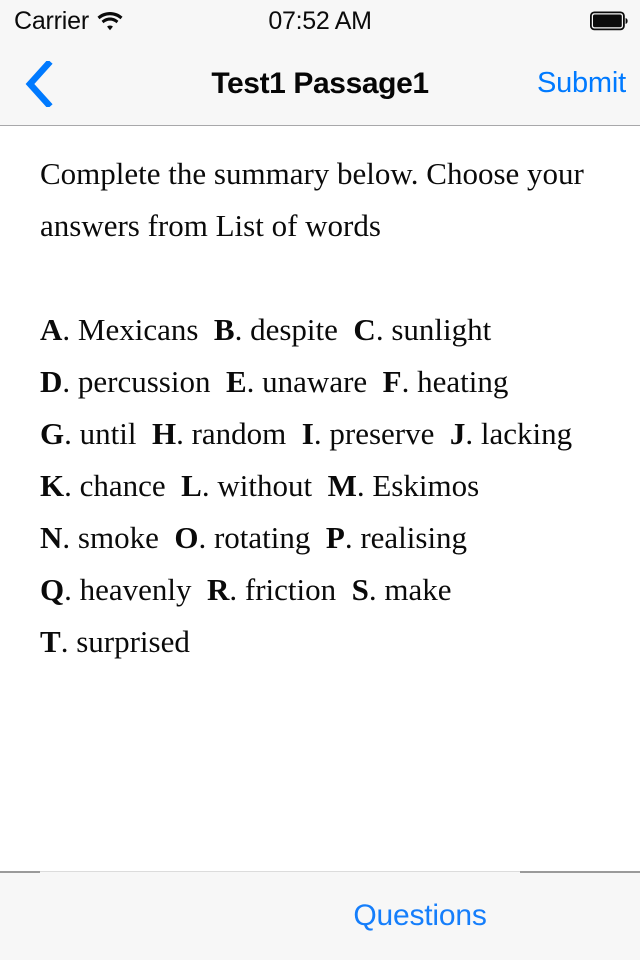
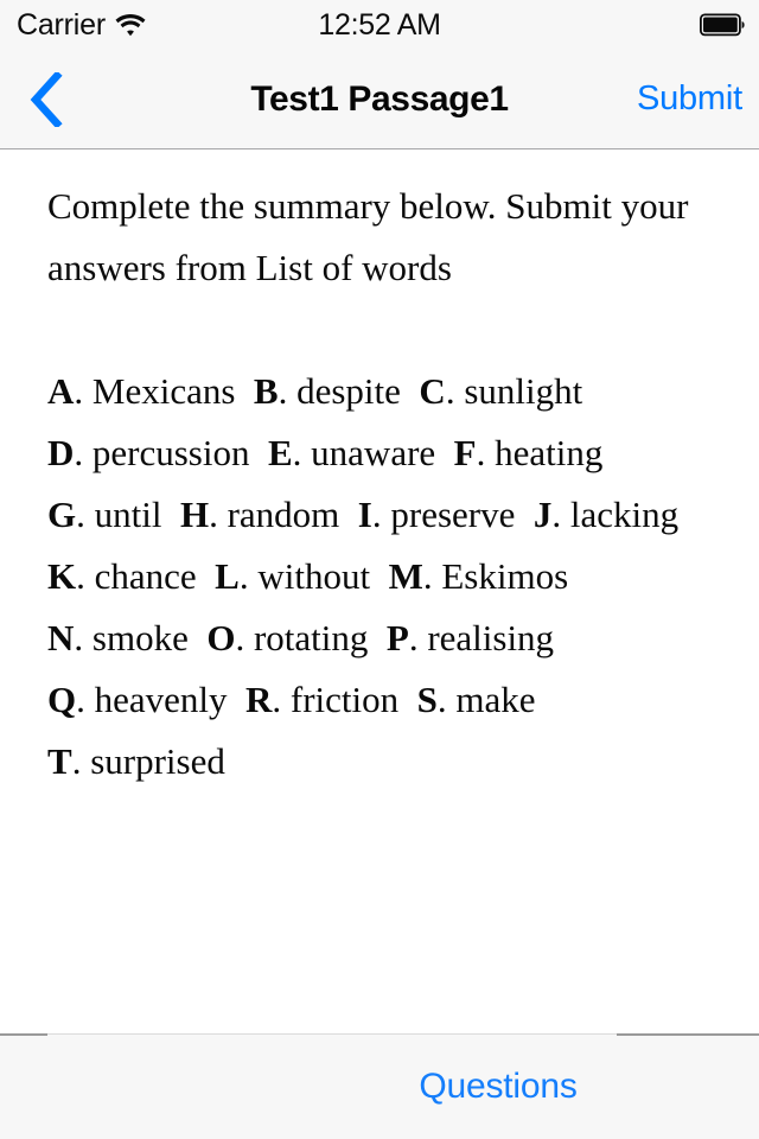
  Carrier
- 07:52 AM
+ 12:52 AM
  Test1 Passage1
  Submit
- Complete the summary below. Choose your answers from List of words
+ Complete the summary below. Submit your answers from List of words
  A. Mexicans B. despite C. sunlight D. percussion E. unaware F. heating G. until H. random I. preserve J. lacking K. chance L. without M. Eskimos N. smoke O. rotating P. realising Q. heavenly R. friction S. make T. surprised
  Questions
